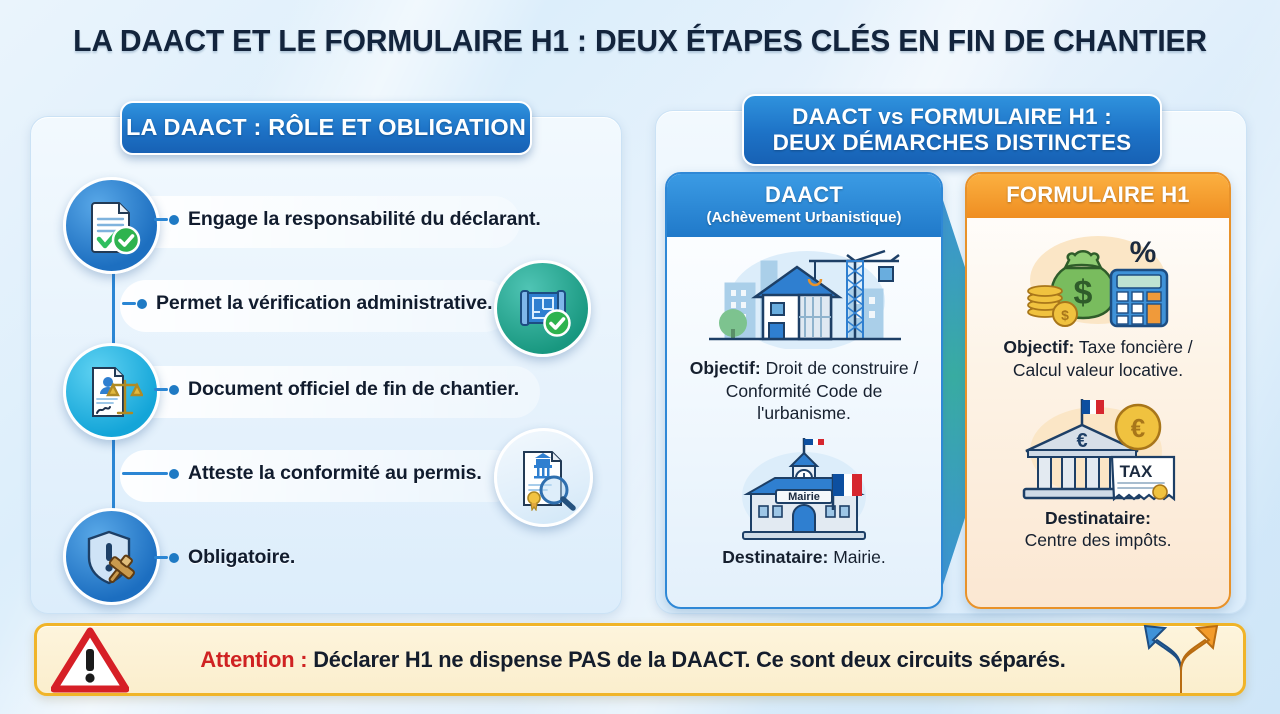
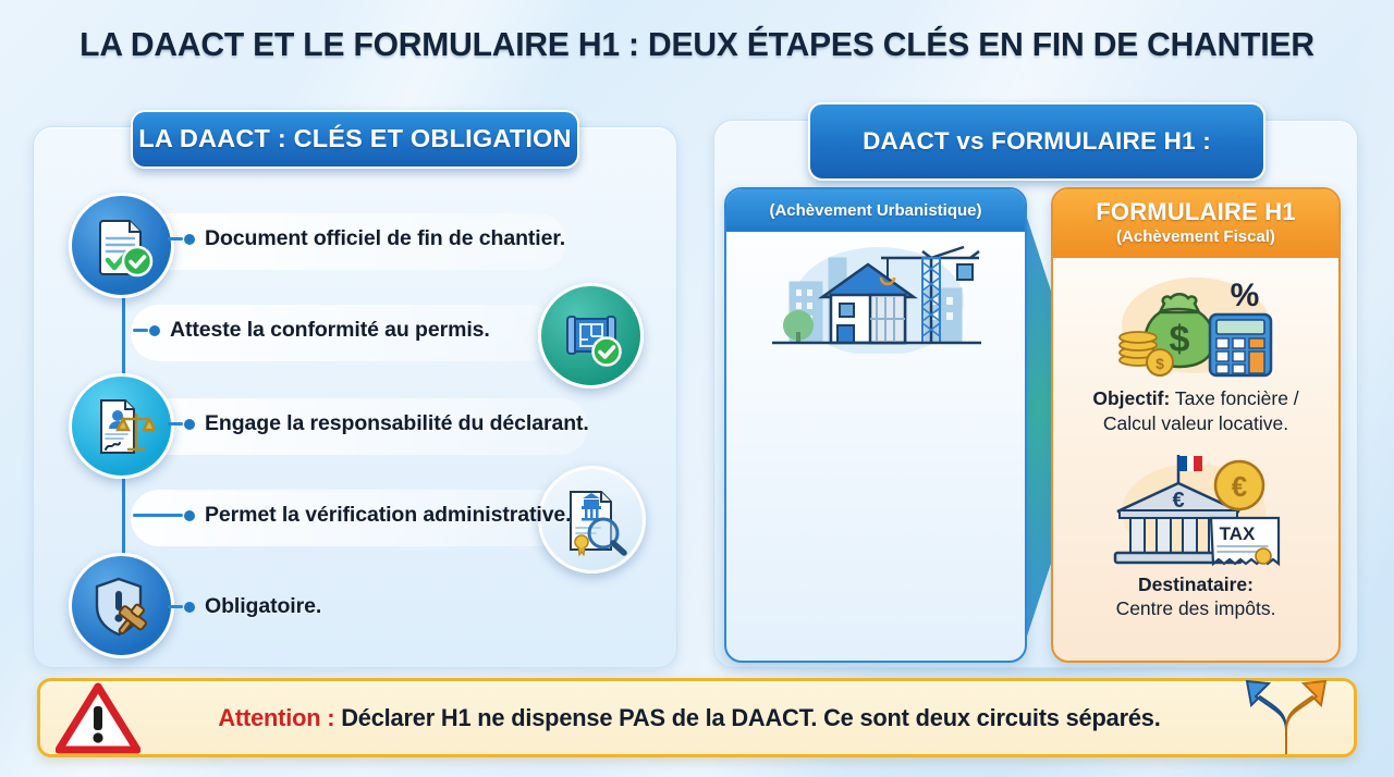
  LA DAACT ET LE FORMULAIRE H1 : DEUX ÉTAPES CLÉS EN FIN DE CHANTIER
- LA DAACT : RÔLE ET OBLIGATION
+ LA DAACT : CLÉS ET OBLIGATION
- Engage la responsabilité du déclarant.
+ Document officiel de fin de chantier.
- Permet la vérification administrative.
+ Atteste la conformité au permis.
- Document officiel de fin de chantier.
+ Engage la responsabilité du déclarant.
- Atteste la conformité au permis.
+ Permet la vérification administrative.
  Obligatoire.
  DAACT vs FORMULAIRE H1 :
- DEUX DÉMARCHES DISTINCTES
- DAACT
  (Achèvement Urbanistique)
- Objectif: Droit de construire / Conformité Code de l'urbanisme.
- Mairie
- Destinataire: Mairie.
  FORMULAIRE H1
+ (Achèvement Fiscal)
  $
  $
  %
  Objectif: Taxe foncière / Calcul valeur locative.
  €
  €
  TAX
  Destinataire:
  Centre des impôts.
  Attention : Déclarer H1 ne dispense PAS de la DAACT. Ce sont deux circuits séparés.
